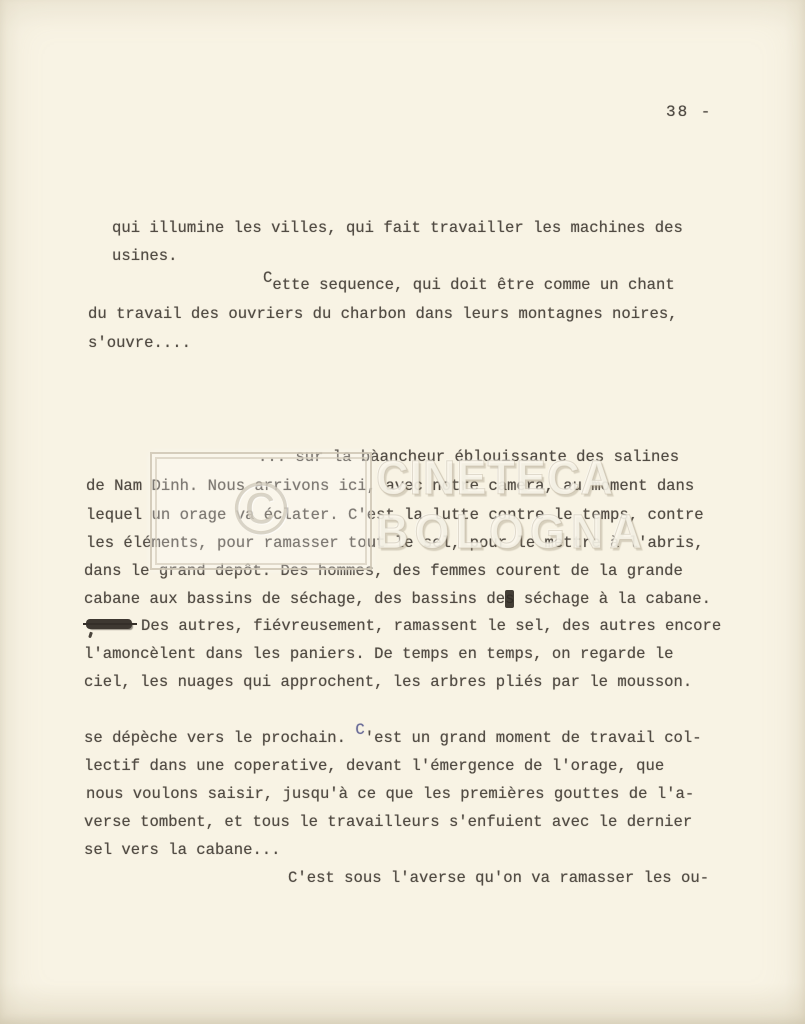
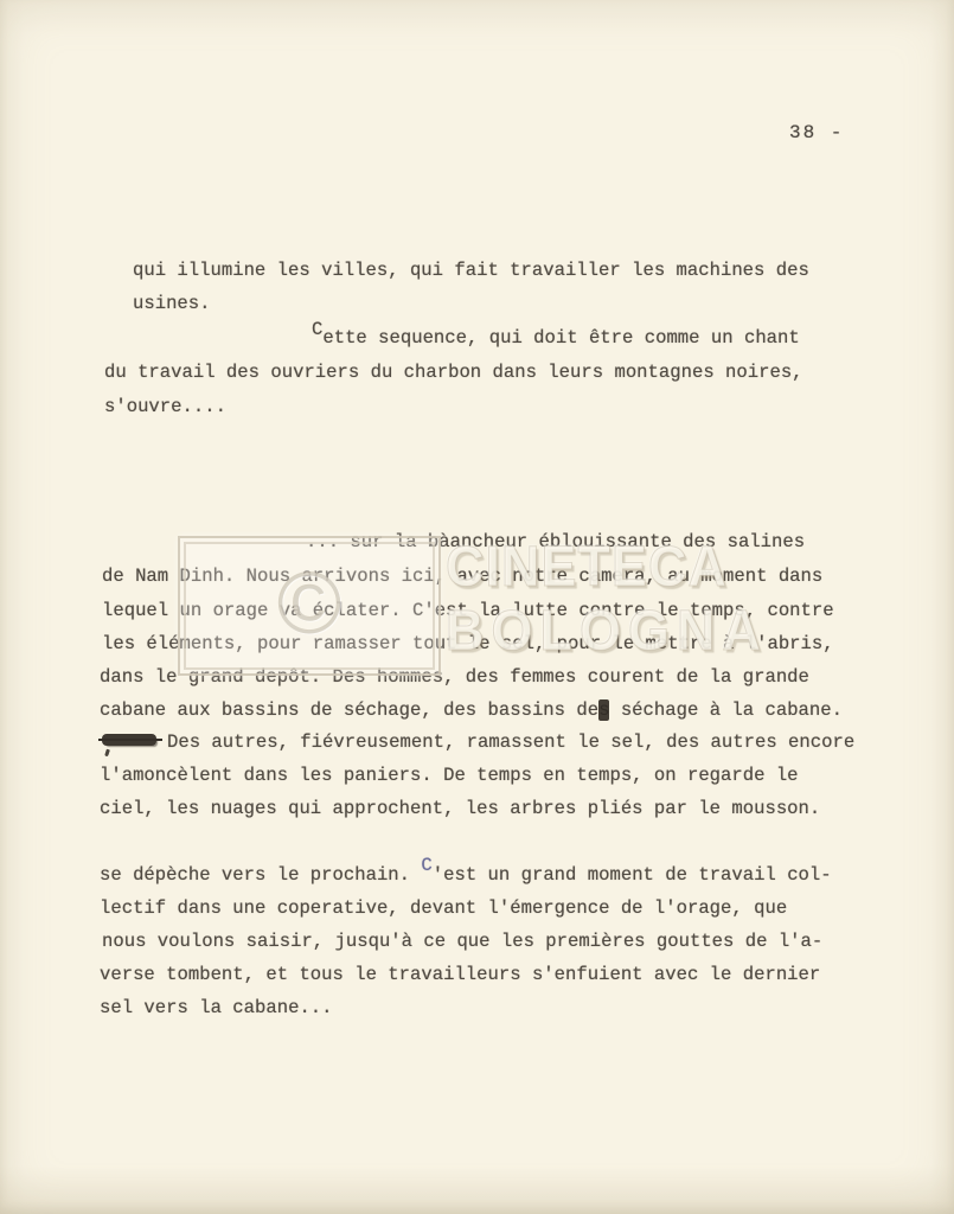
  38 -
  qui illumine les villes, qui fait travailler les machines des
  usines.
  Cette sequence, qui doit être comme un chant
  du travail des ouvriers du charbon dans leurs montagnes noires,
  s'ouvre....
  ... sur la bàancheur éblouissante des salines
  de Nam Dinh. Nous arrivons ici, avec notre camera, au moment dans
  lequel un orage va éclater. C'est la lutte contre le temps, contre
  les éléments, pour ramasser tout le sel, pour le mettre à l'abris,
  dans le grand depôt. Des hommes, des femmes courent de la grande
  cabane aux bassins de séchage, des bassins des séchage à la cabane.
  Des autres, fiévreusement, ramassent le sel, des autres encore
  l'amoncèlent dans les paniers. De temps en temps, on regarde le
  ciel, les nuages qui approchent, les arbres pliés par le mousson.
  se dépèche vers le prochain. C'est un grand moment de travail col-
  lectif dans une coperative, devant l'émergence de l'orage, que
  nous voulons saisir, jusqu'à ce que les premières gouttes de l'a-
  verse tombent, et tous le travailleurs s'enfuient avec le dernier
  sel vers la cabane...
- C'est sous l'averse qu'on va ramasser les ou-
  ©
  CINETECA
  BOLOGNA
